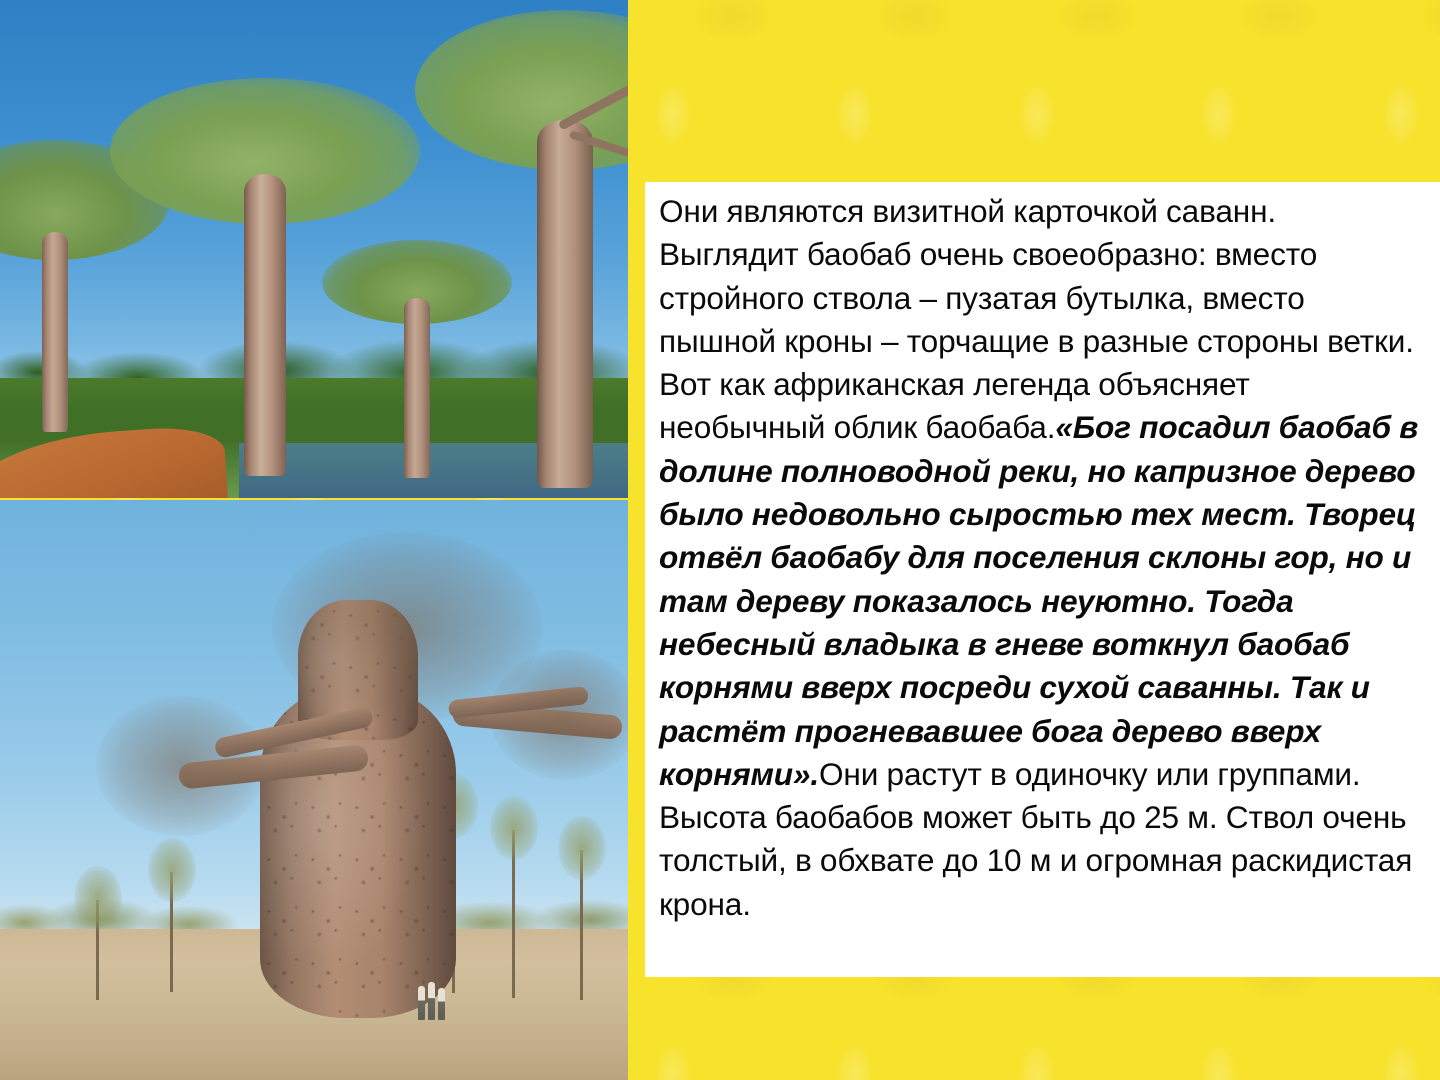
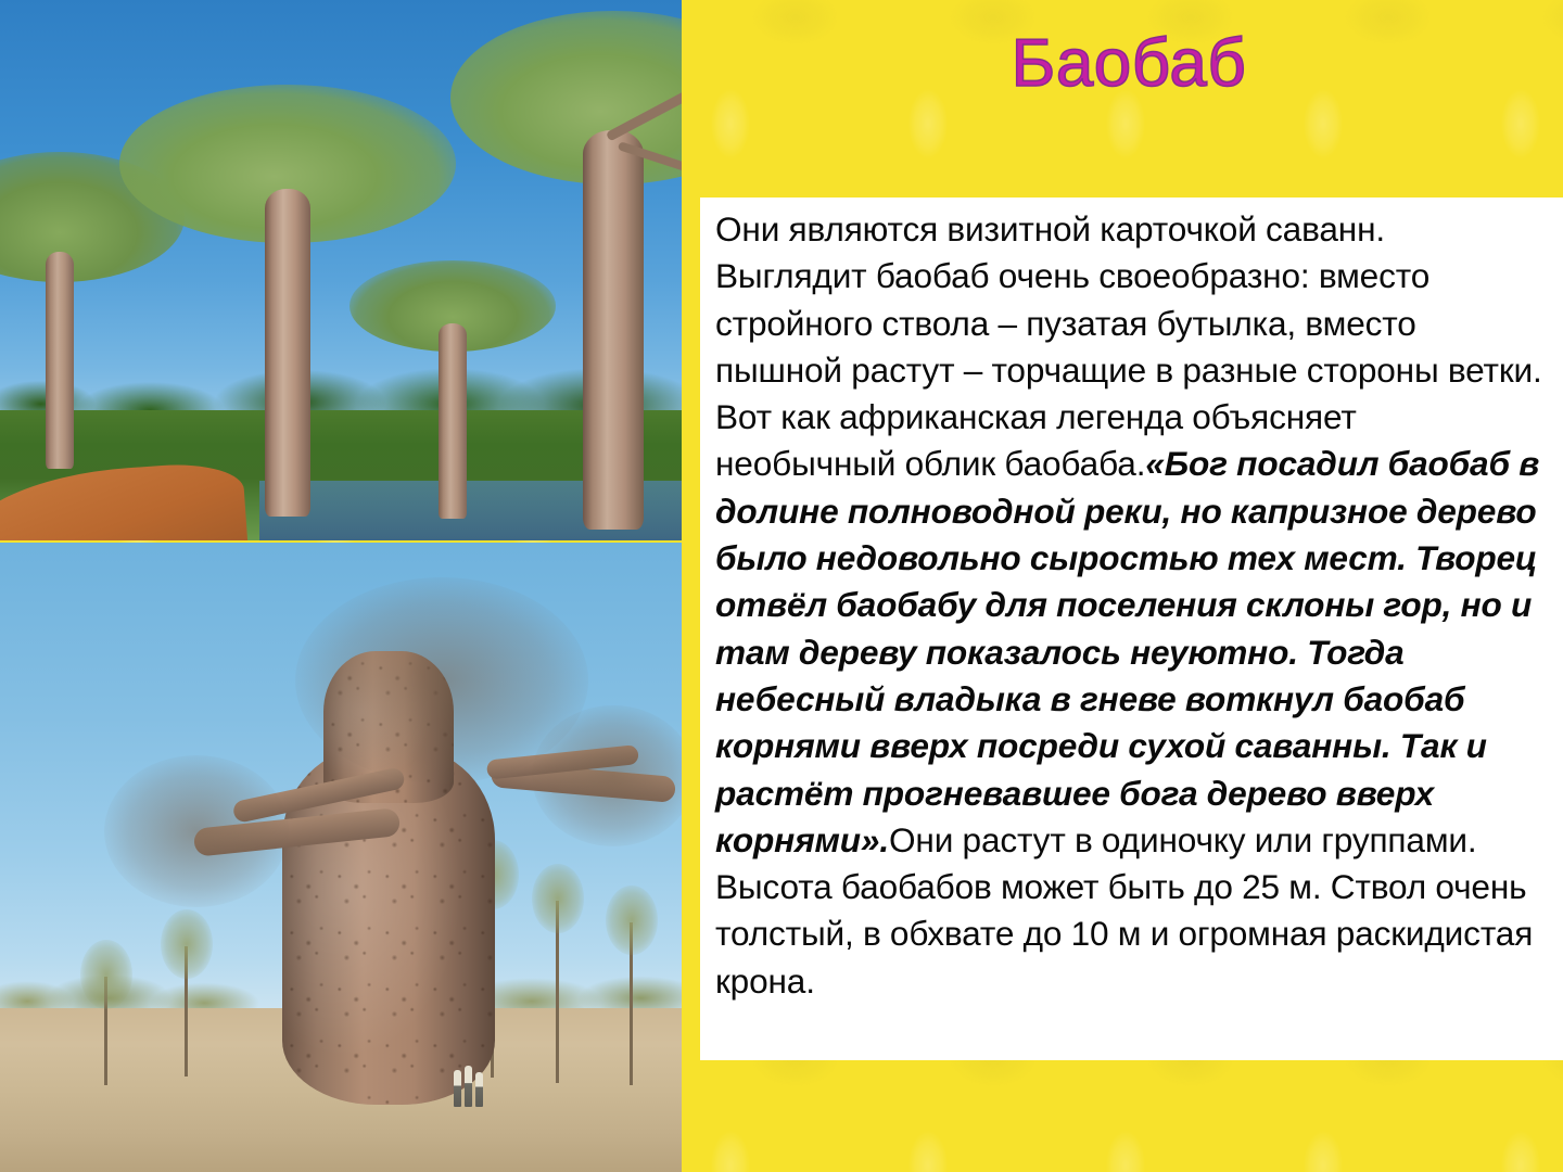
+ Баобаб
- Они являются визитной карточкой саванн. Выглядит баобаб очень своеобразно: вместо стройного ствола – пузатая бутылка, вместо пышной кроны – торчащие в разные стороны ветки. Вот как африканская легенда объясняет необычный облик баобаба.«Бог посадил баобаб в долине полноводной реки, но капризное дерево было недовольно сыростью тех мест. Творец отвёл баобабу для поселения склоны гор, но и там дереву показалось неуютно. Тогда небесный владыка в гневе воткнул баобаб корнями вверх посреди сухой саванны. Так и растёт прогневавшее бога дерево вверх корнями».Они растут в одиночку или группами. Высота баобабов может быть до 25 м. Ствол очень толстый, в обхвате до 10 м и огромная раскидистая крона.
+ Они являются визитной карточкой саванн. Выглядит баобаб очень своеобразно: вместо стройного ствола – пузатая бутылка, вместо пышной растут – торчащие в разные стороны ветки. Вот как африканская легенда объясняет необычный облик баобаба.«Бог посадил баобаб в долине полноводной реки, но капризное дерево было недовольно сыростью тех мест. Творец отвёл баобабу для поселения склоны гор, но и там дереву показалось неуютно. Тогда небесный владыка в гневе воткнул баобаб корнями вверх посреди сухой саванны. Так и растёт прогневавшее бога дерево вверх корнями».Они растут в одиночку или группами. Высота баобабов может быть до 25 м. Ствол очень толстый, в обхвате до 10 м и огромная раскидистая крона.
